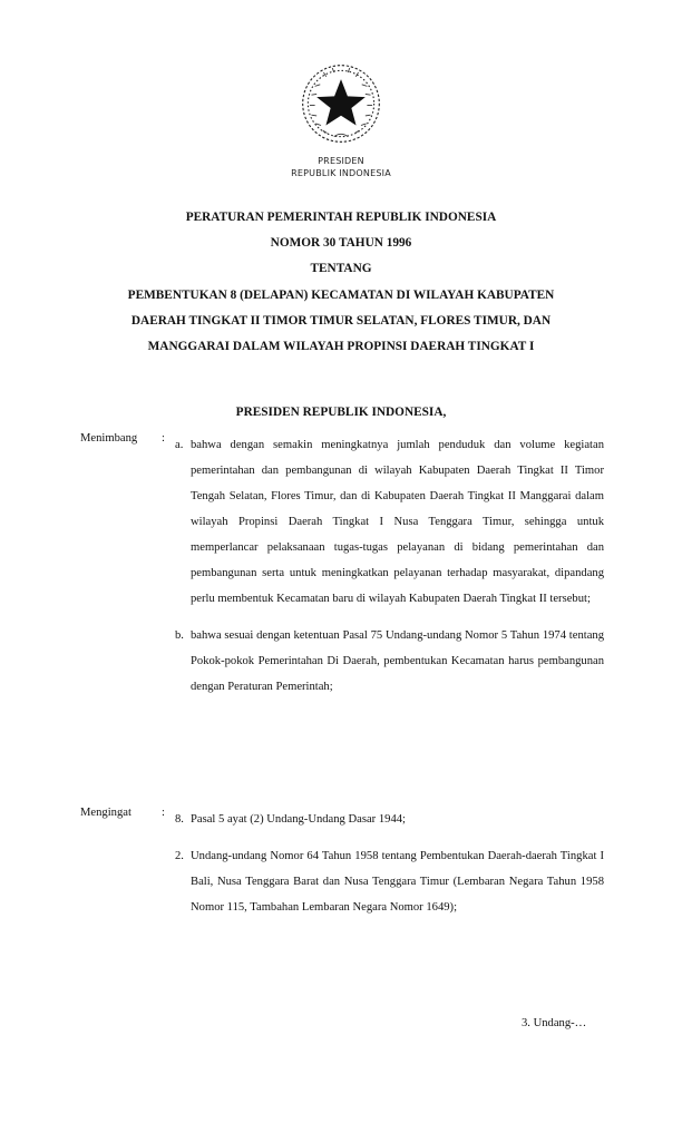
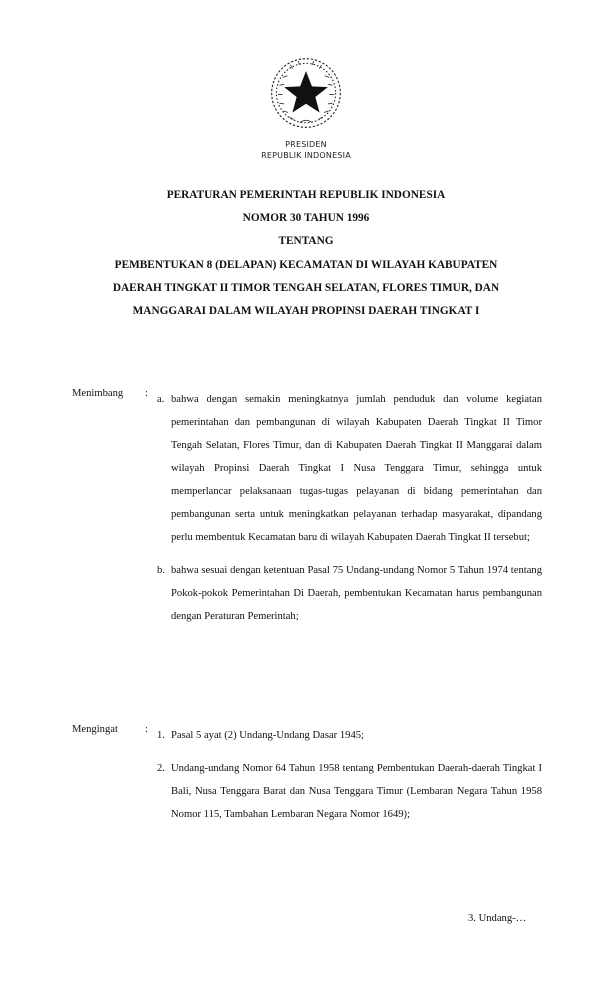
  PRESIDEN
  REPUBLIK INDONESIA
  PERATURAN PEMERINTAH REPUBLIK INDONESIA
  NOMOR 30 TAHUN 1996
  TENTANG
  PEMBENTUKAN 8 (DELAPAN) KECAMATAN DI WILAYAH KABUPATEN
- DAERAH TINGKAT II TIMOR TIMUR SELATAN, FLORES TIMUR, DAN
+ DAERAH TINGKAT II TIMOR TENGAH SELATAN, FLORES TIMUR, DAN
  MANGGARAI DALAM WILAYAH PROPINSI DAERAH TINGKAT I
- PRESIDEN REPUBLIK INDONESIA,
  Menimbang
  :
  a.
  bahwa dengan semakin meningkatnya jumlah penduduk dan volume kegiatan pemerintahan dan pembangunan di wilayah Kabupaten Daerah Tingkat II Timor Tengah Selatan, Flores Timur, dan di Kabupaten Daerah Tingkat II Manggarai dalam wilayah Propinsi Daerah Tingkat I Nusa Tenggara Timur, sehingga untuk memperlancar pelaksanaan tugas-tugas pelayanan di bidang pemerintahan dan pembangunan serta untuk meningkatkan pelayanan terhadap masyarakat, dipandang perlu membentuk Kecamatan baru di wilayah Kabupaten Daerah Tingkat II tersebut;
  b.
  bahwa sesuai dengan ketentuan Pasal 75 Undang-undang Nomor 5 Tahun 1974 tentang Pokok-pokok Pemerintahan Di Daerah, pembentukan Kecamatan harus pembangunan dengan Peraturan Pemerintah;
  Mengingat
  :
- 8.
+ 1.
- Pasal 5 ayat (2) Undang-Undang Dasar 1944;
+ Pasal 5 ayat (2) Undang-Undang Dasar 1945;
  2.
  Undang-undang Nomor 64 Tahun 1958 tentang Pembentukan Daerah-daerah Tingkat I Bali, Nusa Tenggara Barat dan Nusa Tenggara Timur (Lembaran Negara Tahun 1958 Nomor 115, Tambahan Lembaran Negara Nomor 1649);
  3. Undang-…
